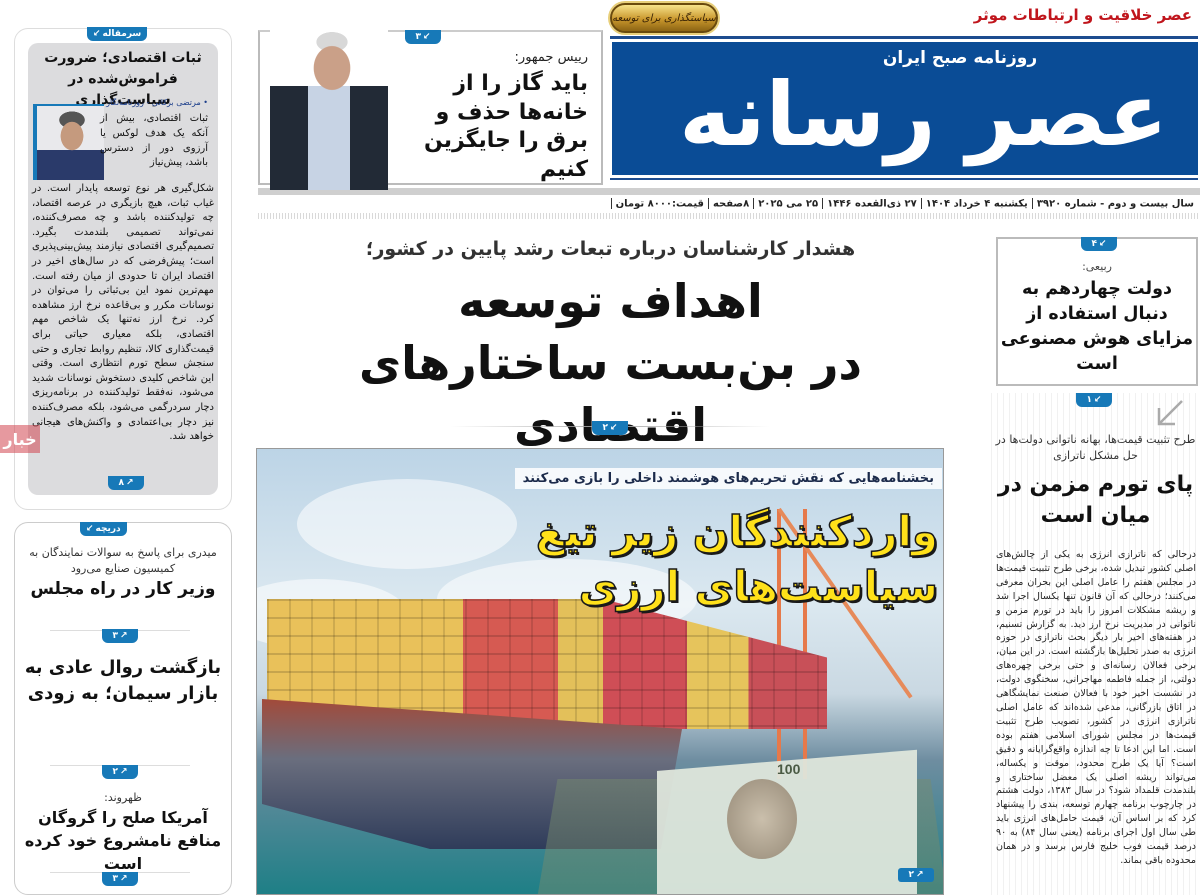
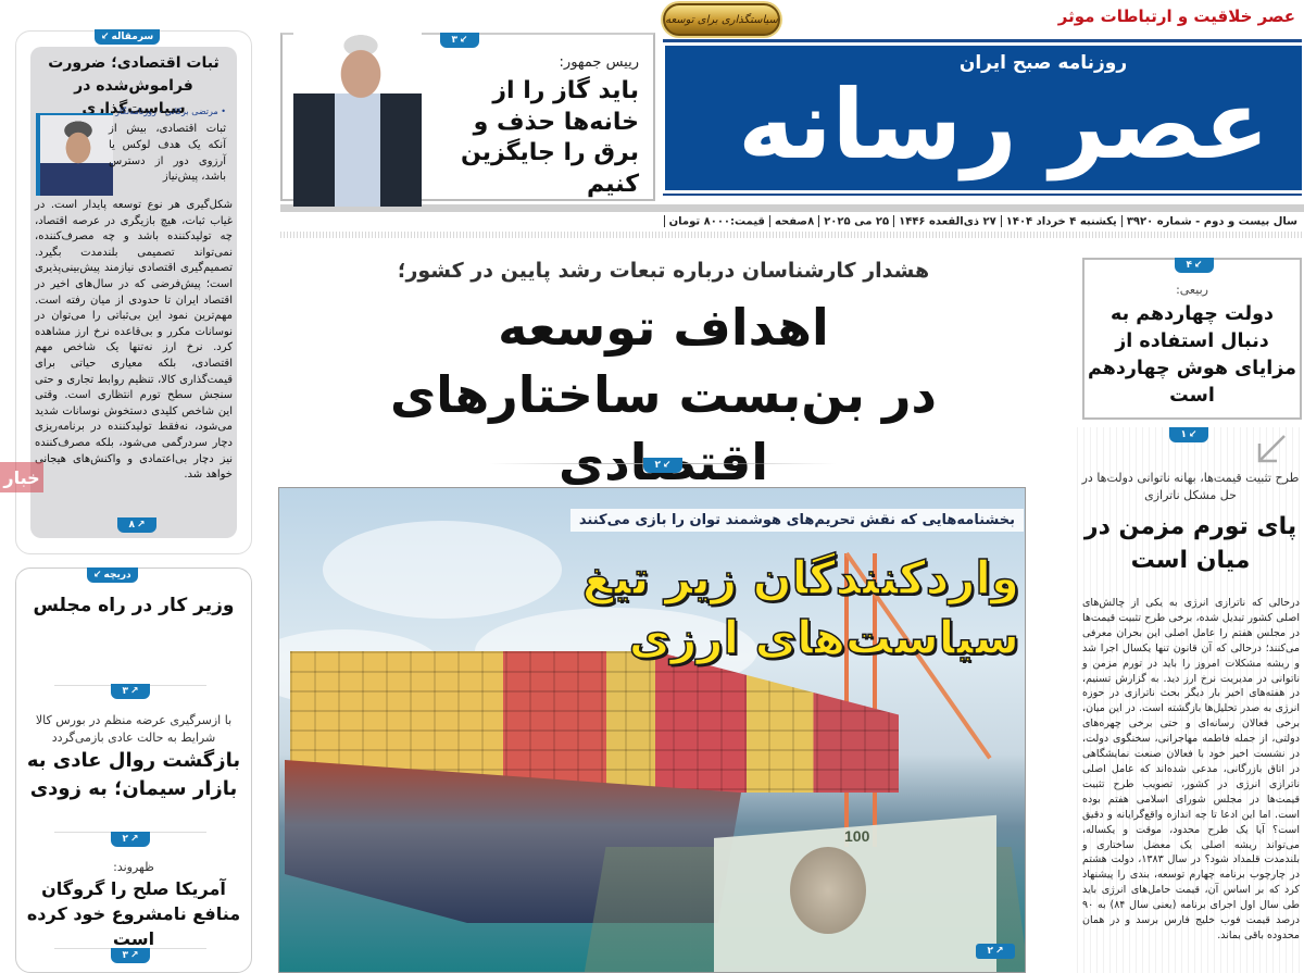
  عصر خلاقیت و ارتباطات موثر
  سیاستگذاری برای توسعه
  روزنامه صبح ایران
  عصر رسانه
  سال بیست و دوم - شماره ۳۹۲۰یکشنبه ۴ خرداد ۱۴۰۴۲۷ ذی‌القعده ۱۴۴۶۲۵ می ۲۰۲۵۸صفحهقیمت:۸۰۰۰ تومان
  ۳
  ↙
  رییس جمهور:
  باید گاز را از خانه‌ها حذف و برق را جایگزین کنیم
  ↙
  سرمقاله
  ثبات اقتصادی؛ ضرورت فراموش‌شده در سیاست‌گذاری
  • مرتضی برکاتی - روزنامه‌نگار
  ثبات اقتصادی، بیش از آنکه یک هدف لوکس یا آرزوی دور از دسترس باشد، پیش‌نیاز
  شکل‌گیری هر نوع توسعه پایدار است. در غیاب ثبات، هیچ بازیگری در عرصه اقتصاد، چه تولیدکننده باشد و چه مصرف‌کننده، نمی‌تواند تصمیمی بلندمدت بگیرد. تصمیم‌گیری اقتصادی نیازمند پیش‌بینی‌پذیری است؛ پیش‌فرضی که در سال‌های اخیر در اقتصاد ایران تا حدودی از میان رفته است. مهم‌ترین نمود این بی‌ثباتی را می‌توان در نوسانات مکرر و بی‌قاعده نرخ ارز مشاهده کرد. نرخ ارز نه‌تنها یک شاخص مهم اقتصادی، بلکه معیاری حیاتی برای قیمت‌گذاری کالا، تنظیم روابط تجاری و حتی سنجش سطح تورم انتظاری است. وقتی این شاخص کلیدی دستخوش نوسانات شدید می‌شود، نه‌فقط تولیدکننده در برنامه‌ریزی دچار سردرگمی می‌شود، بلکه مصرف‌کننده نیز دچار بی‌اعتمادی و واکنش‌های هیجانی خواهد شد.
  ۸
  ↗
  خبار
  ↙
  دریچه
- میدری برای پاسخ به سوالات نمایندگان به کمیسیون صنایع می‌رود
  وزیر کار در راه مجلس
  ۳
  ↗
+ با ازسرگیری عرضه منظم در بورس کالا شرایط به حالت عادی بازمی‌گردد
  بازگشت روال عادی به بازار سیمان؛ به زودی
  ۲
  ↗
  ظهروند:
  آمریکا صلح را گروگان منافع نامشروع خود کرده است
  ۳
  ↗
  هشدار کارشناسان درباره تبعات رشد پایین در کشور؛
  اهداف توسعه
  در بن‌بست ساختارهای
  ۲
  ↙
  100
- بخشنامه‌هایی که نقش تحریم‌های هوشمند داخلی را بازی می‌کنند
+ بخشنامه‌هایی که نقش تحریم‌های هوشمند توان را بازی می‌کنند
  واردکنندگان زیر تیغ
  سیاست‌های ارزی
  ۲
  ↗
  ۴
  ↙
  ربیعی:
- دولت چهاردهم به دنبال استفاده از مزایای هوش مصنوعی است
+ دولت چهاردهم به دنبال استفاده از مزایای هوش چهاردهم است
  ۱
  ↙
  طرح تثبیت قیمت‌ها، بهانه ناتوانی دولتها در حل مشکل ناترازی
  پای تورم مزمن در میان است
  درحالی که ناترازی انرژی به یکی از چالش‌های اصلی کشور تبدیل شده، برخی طرح تثبیت قیمت‌ها در مجلس هفتم را عامل اصلی این بحران معرفی می‌کنند؛ درحالی که آن قانون تنها یکسال اجرا شد و ریشه مشکلات امروز را باید در تورم مزمن و ناتوانی در مدیریت نرخ ارز دید. به گزارش تسنیم، در هفته‌های اخیر بار دیگر بحث ناترازی در حوزه انرژی به صدر تحلیل‌ها بازگشته است. در این میان، برخی فعالان رسانه‌ای و حتی برخی چهره‌های دولتی، از جمله فاطمه مهاجرانی، سخنگوی دولت، در نشست اخیر خود با فعالان صنعت نمایشگاهی در اتاق بازرگانی، مدعی شده‌اند که عامل اصلی ناترازی انرژی در کشور، تصویب طرح تثبیت قیمت‌ها در مجلس شورای اسلامی هفتم بوده است. اما این ادعا تا چه اندازه واقع‌گرایانه و دقیق است؟ آیا یک طرح محدود، موقت و یکساله، می‌تواند ریشه اصلی یک معضل ساختاری و بلندمدت قلمداد شود؟ در سال ۱۳۸۳، دولت هشتم در چارچوب برنامه چهارم توسعه، بندی را پیشنهاد کرد که بر اساس آن، قیمت حامل‌های انرژی باید طی سال اول اجرای برنامه (یعنی سال ۸۴) به ۹۰ درصد قیمت فوب خلیج فارس برسد و در همان محدوده باقی بماند.
